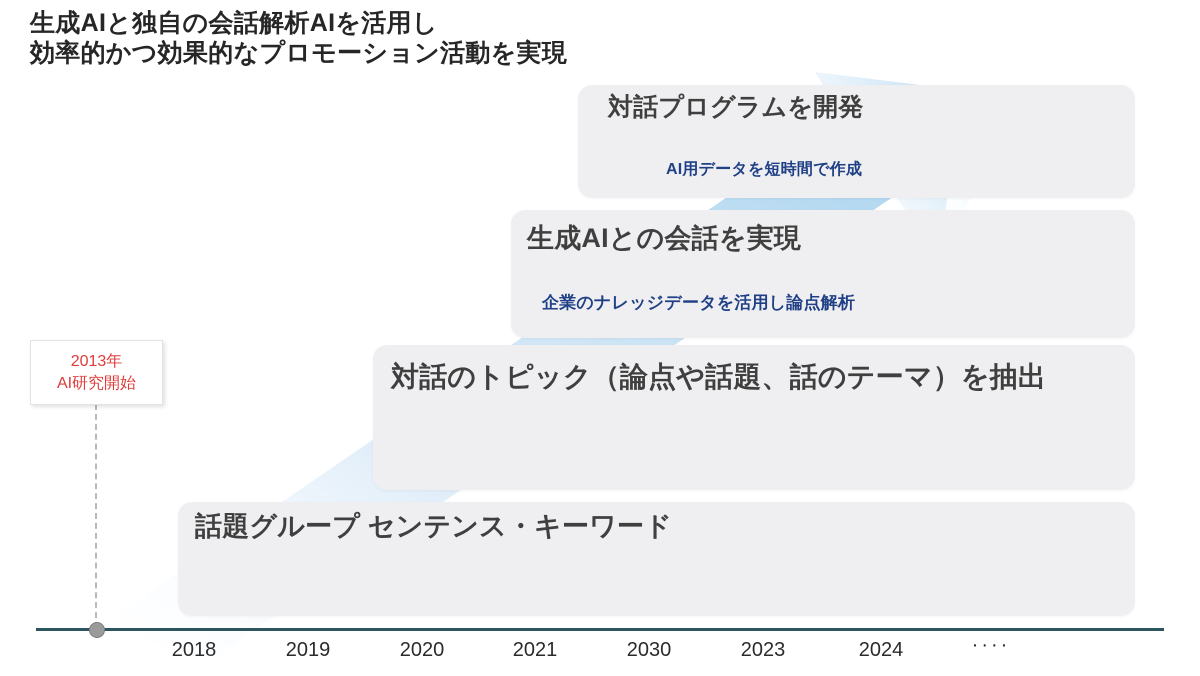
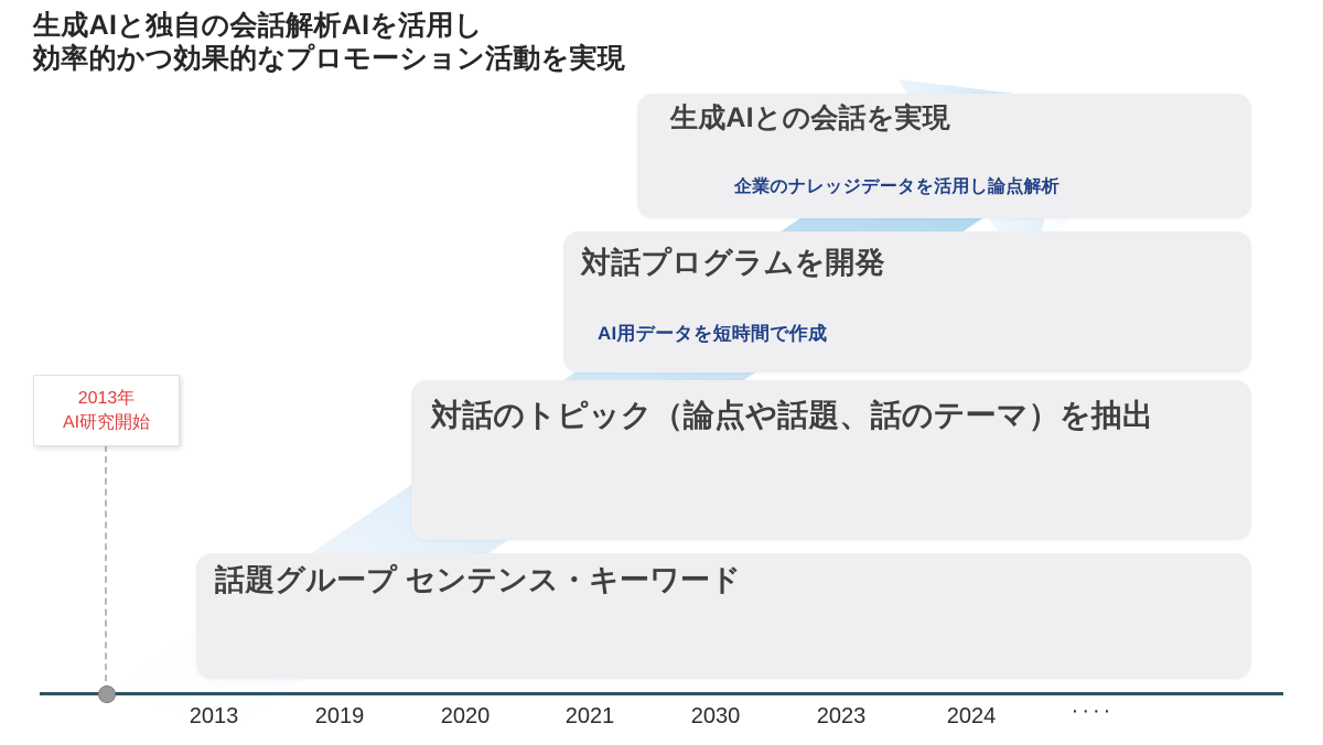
  生成AIと独自の会話解析AIを活用し
  効率的かつ効果的なプロモーション活動を実現
- 対話プログラムを開発
+ 生成AIとの会話を実現
- AI用データを短時間で作成
+ 企業のナレッジデータを活用し論点解析
- 生成AIとの会話を実現
+ 対話プログラムを開発
- 企業のナレッジデータを活用し論点解析
+ AI用データを短時間で作成
  対話のトピック（論点や話題、話のテーマ）を抽出
  話題グループ センテンス・キーワード
  2013年
  AI研究開始
- 2018
+ 2013
  2019
  2020
  2021
  2030
  2023
  2024
  ····
